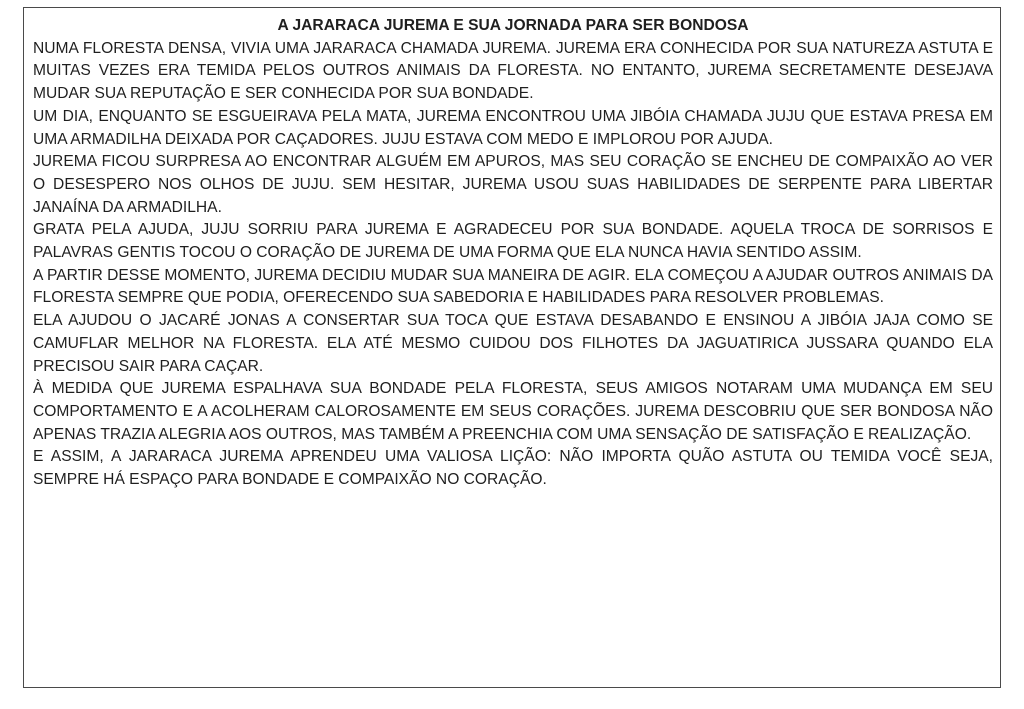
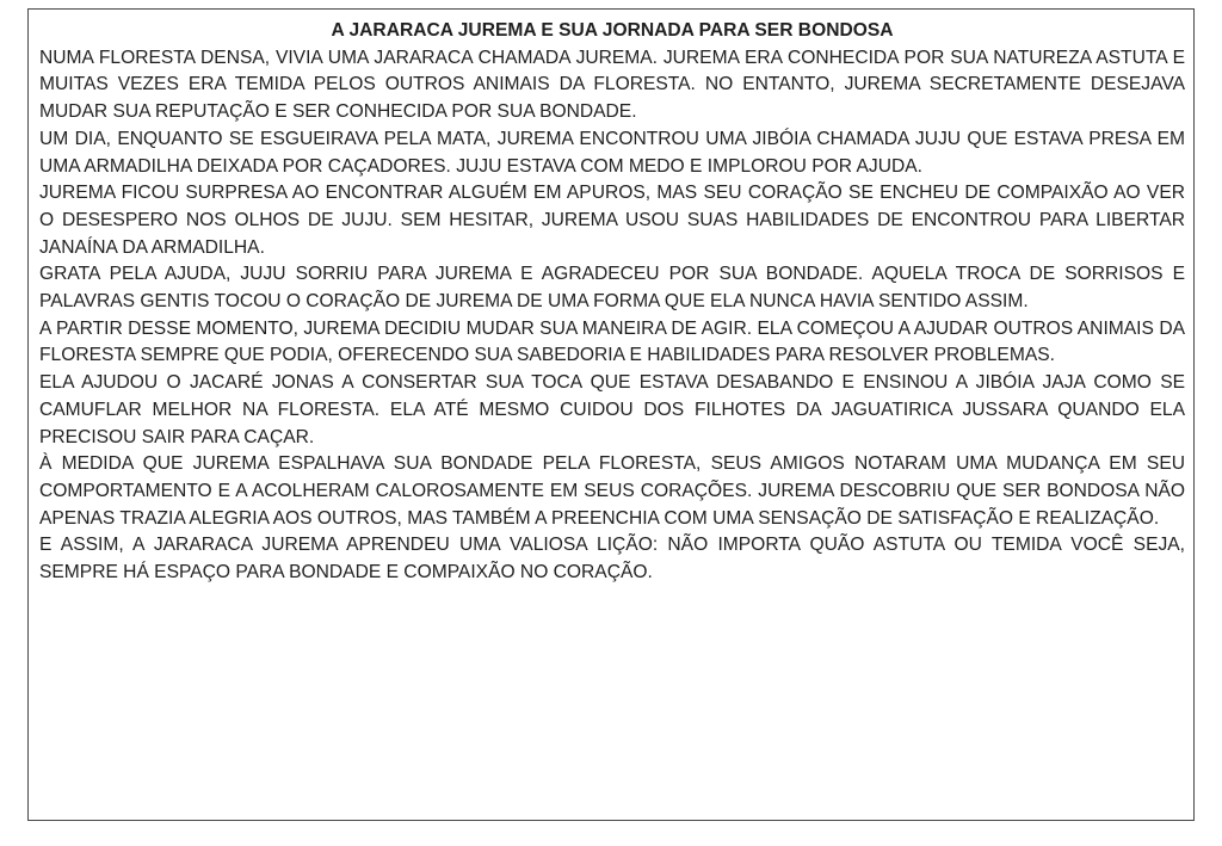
  A JARARACA JUREMA E SUA JORNADA PARA SER BONDOSA
  NUMA FLORESTA DENSA, VIVIA UMA JARARACA CHAMADA JUREMA. JUREMA ERA CONHECIDA POR SUA NATUREZA ASTUTA E MUITAS VEZES ERA TEMIDA PELOS OUTROS ANIMAIS DA FLORESTA. NO ENTANTO, JUREMA SECRETAMENTE DESEJAVA MUDAR SUA REPUTAÇÃO E SER CONHECIDA POR SUA BONDADE.
  UM DIA, ENQUANTO SE ESGUEIRAVA PELA MATA, JUREMA ENCONTROU UMA JIBÓIA CHAMADA JUJU QUE ESTAVA PRESA EM UMA ARMADILHA DEIXADA POR CAÇADORES. JUJU ESTAVA COM MEDO E IMPLOROU POR AJUDA.
- JUREMA FICOU SURPRESA AO ENCONTRAR ALGUÉM EM APUROS, MAS SEU CORAÇÃO SE ENCHEU DE COMPAIXÃO AO VER O DESESPERO NOS OLHOS DE JUJU. SEM HESITAR, JUREMA USOU SUAS HABILIDADES DE SERPENTE PARA LIBERTAR JANAÍNA DA ARMADILHA.
+ JUREMA FICOU SURPRESA AO ENCONTRAR ALGUÉM EM APUROS, MAS SEU CORAÇÃO SE ENCHEU DE COMPAIXÃO AO VER O DESESPERO NOS OLHOS DE JUJU. SEM HESITAR, JUREMA USOU SUAS HABILIDADES DE ENCONTROU PARA LIBERTAR JANAÍNA DA ARMADILHA.
  GRATA PELA AJUDA, JUJU SORRIU PARA JUREMA E AGRADECEU POR SUA BONDADE. AQUELA TROCA DE SORRISOS E PALAVRAS GENTIS TOCOU O CORAÇÃO DE JUREMA DE UMA FORMA QUE ELA NUNCA HAVIA SENTIDO ASSIM.
  A PARTIR DESSE MOMENTO, JUREMA DECIDIU MUDAR SUA MANEIRA DE AGIR. ELA COMEÇOU A AJUDAR OUTROS ANIMAIS DA FLORESTA SEMPRE QUE PODIA, OFERECENDO SUA SABEDORIA E HABILIDADES PARA RESOLVER PROBLEMAS.
  ELA AJUDOU O JACARÉ JONAS A CONSERTAR SUA TOCA QUE ESTAVA DESABANDO E ENSINOU A JIBÓIA JAJA COMO SE CAMUFLAR MELHOR NA FLORESTA. ELA ATÉ MESMO CUIDOU DOS FILHOTES DA JAGUATIRICA JUSSARA QUANDO ELA PRECISOU SAIR PARA CAÇAR.
  À MEDIDA QUE JUREMA ESPALHAVA SUA BONDADE PELA FLORESTA, SEUS AMIGOS NOTARAM UMA MUDANÇA EM SEU COMPORTAMENTO E A ACOLHERAM CALOROSAMENTE EM SEUS CORAÇÕES. JUREMA DESCOBRIU QUE SER BONDOSA NÃO APENAS TRAZIA ALEGRIA AOS OUTROS, MAS TAMBÉM A PREENCHIA COM UMA SENSAÇÃO DE SATISFAÇÃO E REALIZAÇÃO.
  E ASSIM, A JARARACA JUREMA APRENDEU UMA VALIOSA LIÇÃO: NÃO IMPORTA QUÃO ASTUTA OU TEMIDA VOCÊ SEJA, SEMPRE HÁ ESPAÇO PARA BONDADE E COMPAIXÃO NO CORAÇÃO.
